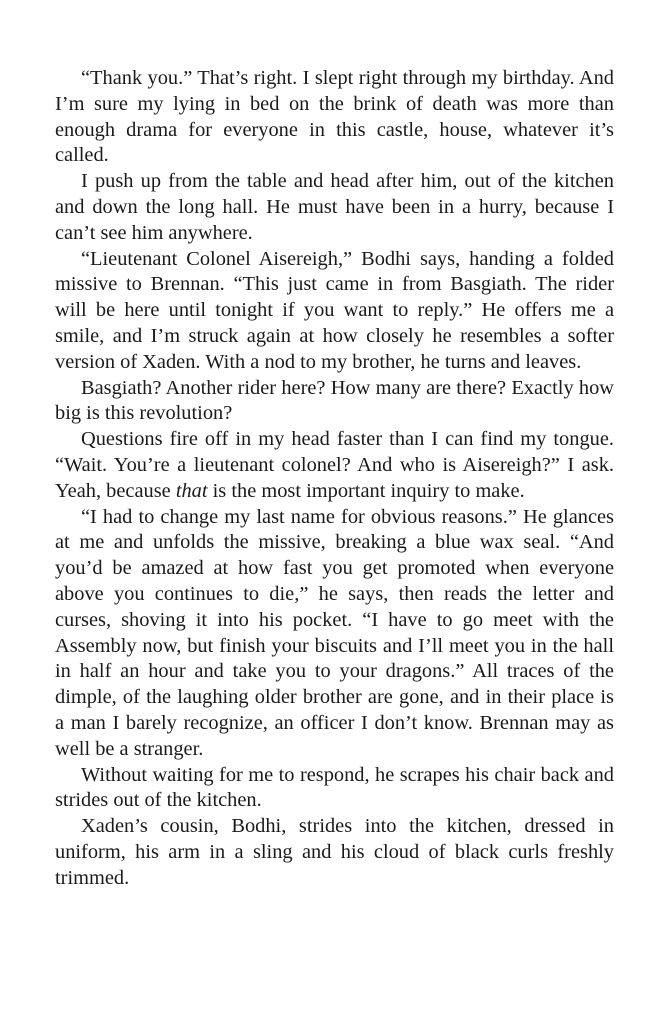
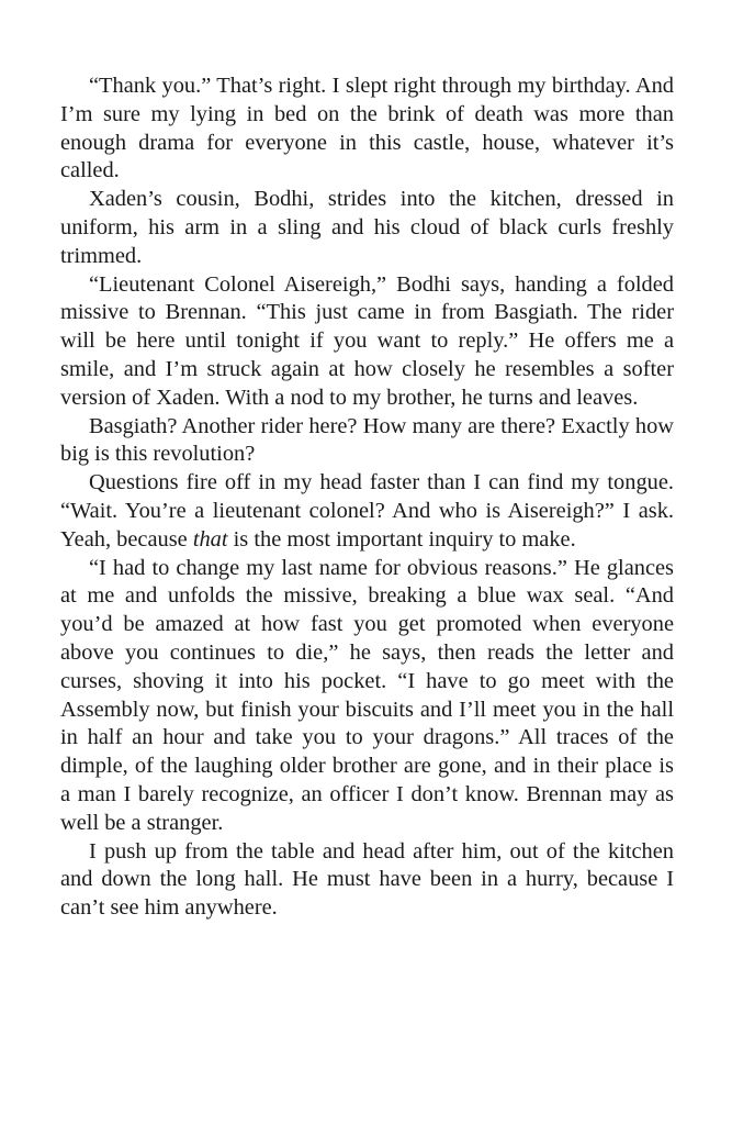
  “Thank you.” That’s right. I slept right through my birthday. And I’m sure my lying in bed on the brink of death was more than enough drama for everyone in this castle, house, whatever it’s called.
- I push up from the table and head after him, out of the kitchen and down the long hall. He must have been in a hurry, because I can’t see him anywhere.
+ Xaden’s cousin, Bodhi, strides into the kitchen, dressed in uniform, his arm in a sling and his cloud of black curls freshly trimmed.
  “Lieutenant Colonel Aisereigh,” Bodhi says, handing a folded missive to Brennan. “This just came in from Basgiath. The rider will be here until tonight if you want to reply.” He offers me a smile, and I’m struck again at how closely he resembles a softer version of Xaden. With a nod to my brother, he turns and leaves.
  Basgiath? Another rider here? How many are there? Exactly how big is this revolution?
  Questions fire off in my head faster than I can find my tongue. “Wait. You’re a lieutenant colonel? And who is Aisereigh?” I ask. Yeah, because that is the most important inquiry to make.
  “I had to change my last name for obvious reasons.” He glances at me and unfolds the missive, breaking a blue wax seal. “And you’d be amazed at how fast you get promoted when everyone above you continues to die,” he says, then reads the letter and curses, shoving it into his pocket. “I have to go meet with the Assembly now, but finish your biscuits and I’ll meet you in the hall in half an hour and take you to your dragons.” All traces of the dimple, of the laughing older brother are gone, and in their place is a man I barely recognize, an officer I don’t know. Brennan may as well be a stranger.
- Without waiting for me to respond, he scrapes his chair back and strides out of the kitchen.
- Xaden’s cousin, Bodhi, strides into the kitchen, dressed in uniform, his arm in a sling and his cloud of black curls freshly trimmed.
+ I push up from the table and head after him, out of the kitchen and down the long hall. He must have been in a hurry, because I can’t see him anywhere.
